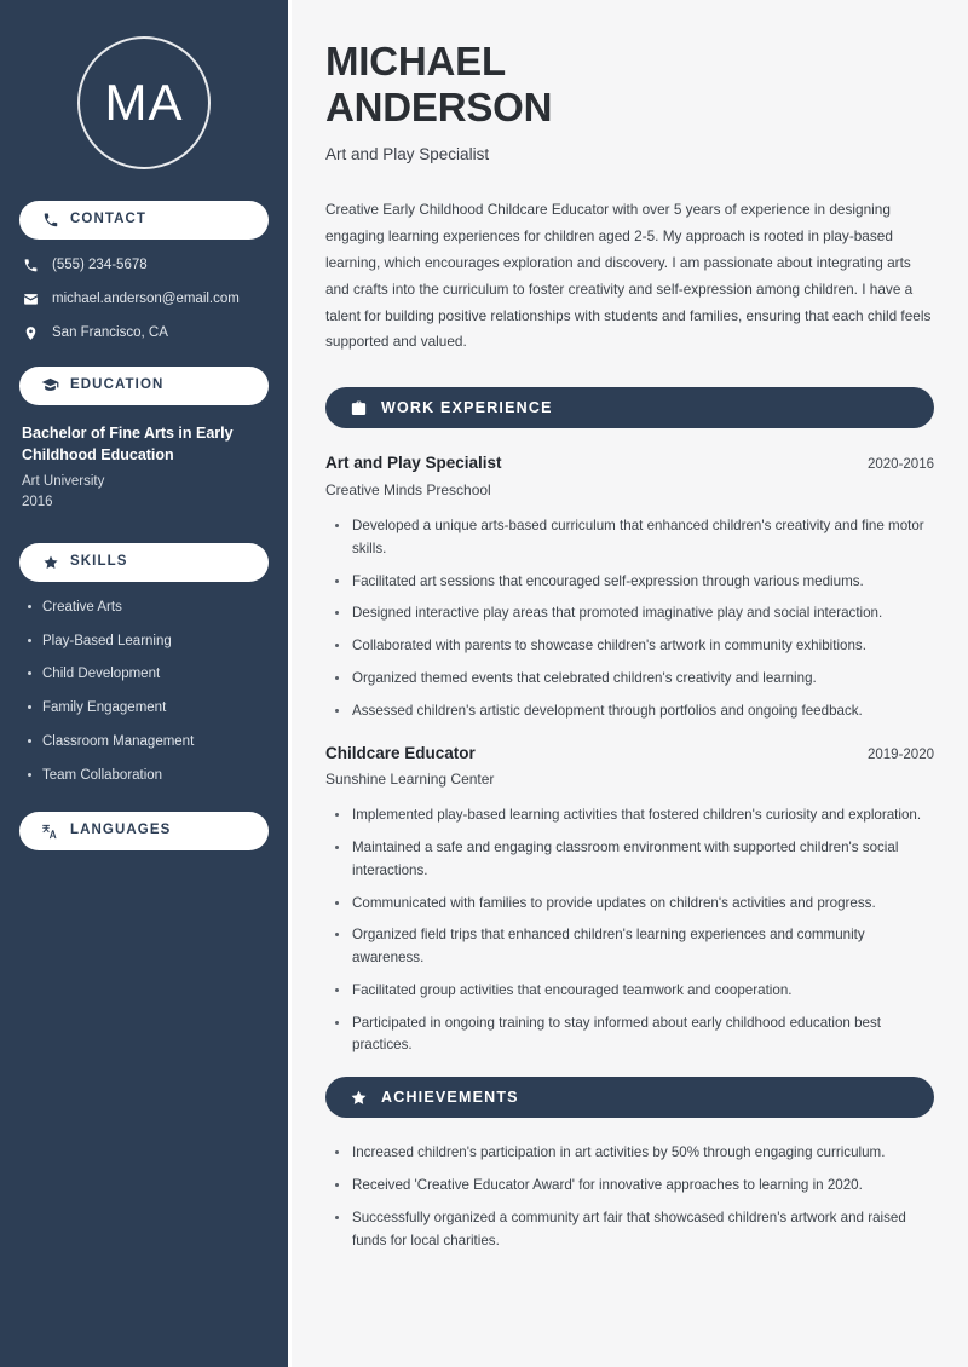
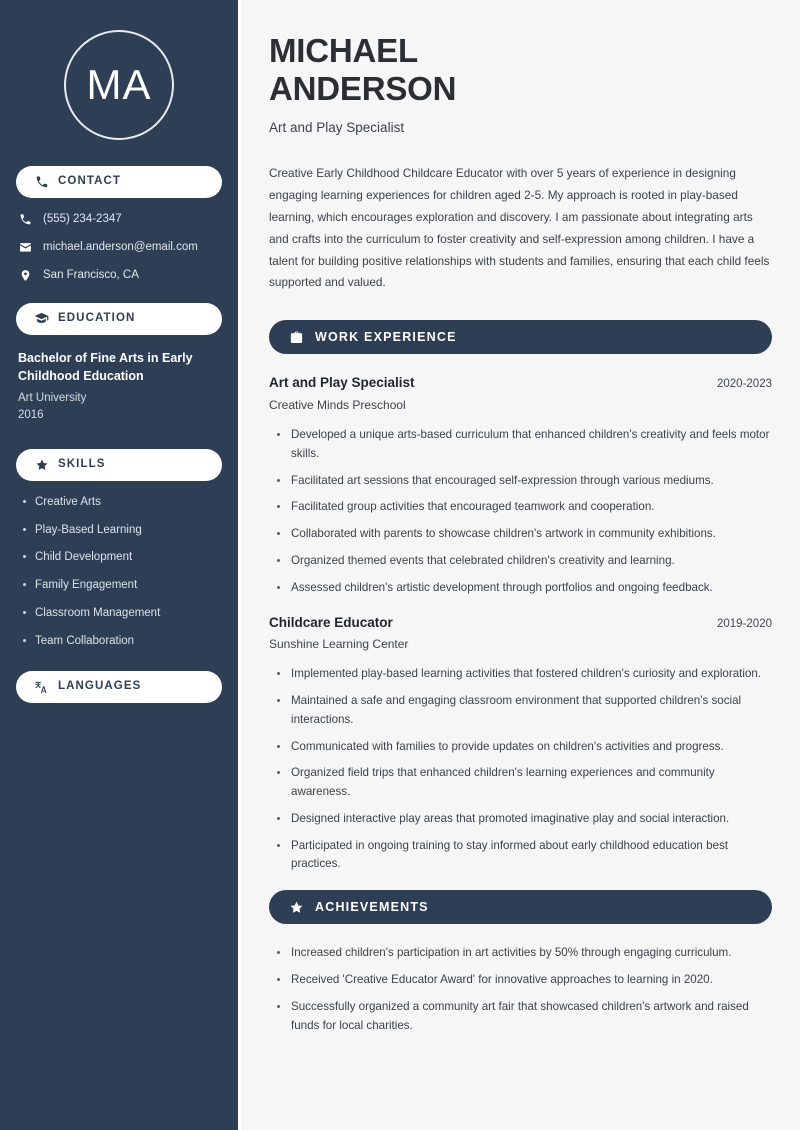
  MA
  CONTACT
- (555) 234-5678
+ (555) 234-2347
  michael.anderson@email.com
  San Francisco, CA
  EDUCATION
  Bachelor of Fine Arts in Early Childhood Education
  Art University
  2016
  SKILLS
  Creative Arts
  Play-Based Learning
  Child Development
  Family Engagement
  Classroom Management
  Team Collaboration
  LANGUAGES
  MICHAEL
  ANDERSON
  Art and Play Specialist
  Creative Early Childhood Childcare Educator with over 5 years of experience in designing engaging learning experiences for children aged 2-5. My approach is rooted in play-based learning, which encourages exploration and discovery. I am passionate about integrating arts and crafts into the curriculum to foster creativity and self-expression among children. I have a talent for building positive relationships with students and families, ensuring that each child feels supported and valued.
  WORK EXPERIENCE
  Art and Play Specialist
- 2020-2016
+ 2020-2023
  Creative Minds Preschool
- Developed a unique arts-based curriculum that enhanced children's creativity and fine motor skills.
+ Developed a unique arts-based curriculum that enhanced children's creativity and feels motor skills.
  Facilitated art sessions that encouraged self-expression through various mediums.
- Designed interactive play areas that promoted imaginative play and social interaction.
+ Facilitated group activities that encouraged teamwork and cooperation.
  Collaborated with parents to showcase children's artwork in community exhibitions.
  Organized themed events that celebrated children's creativity and learning.
  Assessed children's artistic development through portfolios and ongoing feedback.
  Childcare Educator
  2019-2020
  Sunshine Learning Center
  Implemented play-based learning activities that fostered children's curiosity and exploration.
- Maintained a safe and engaging classroom environment with supported children's social interactions.
+ Maintained a safe and engaging classroom environment that supported children's social interactions.
  Communicated with families to provide updates on children's activities and progress.
  Organized field trips that enhanced children's learning experiences and community awareness.
- Facilitated group activities that encouraged teamwork and cooperation.
+ Designed interactive play areas that promoted imaginative play and social interaction.
  Participated in ongoing training to stay informed about early childhood education best practices.
  ACHIEVEMENTS
  Increased children's participation in art activities by 50% through engaging curriculum.
  Received 'Creative Educator Award' for innovative approaches to learning in 2020.
  Successfully organized a community art fair that showcased children's artwork and raised funds for local charities.
